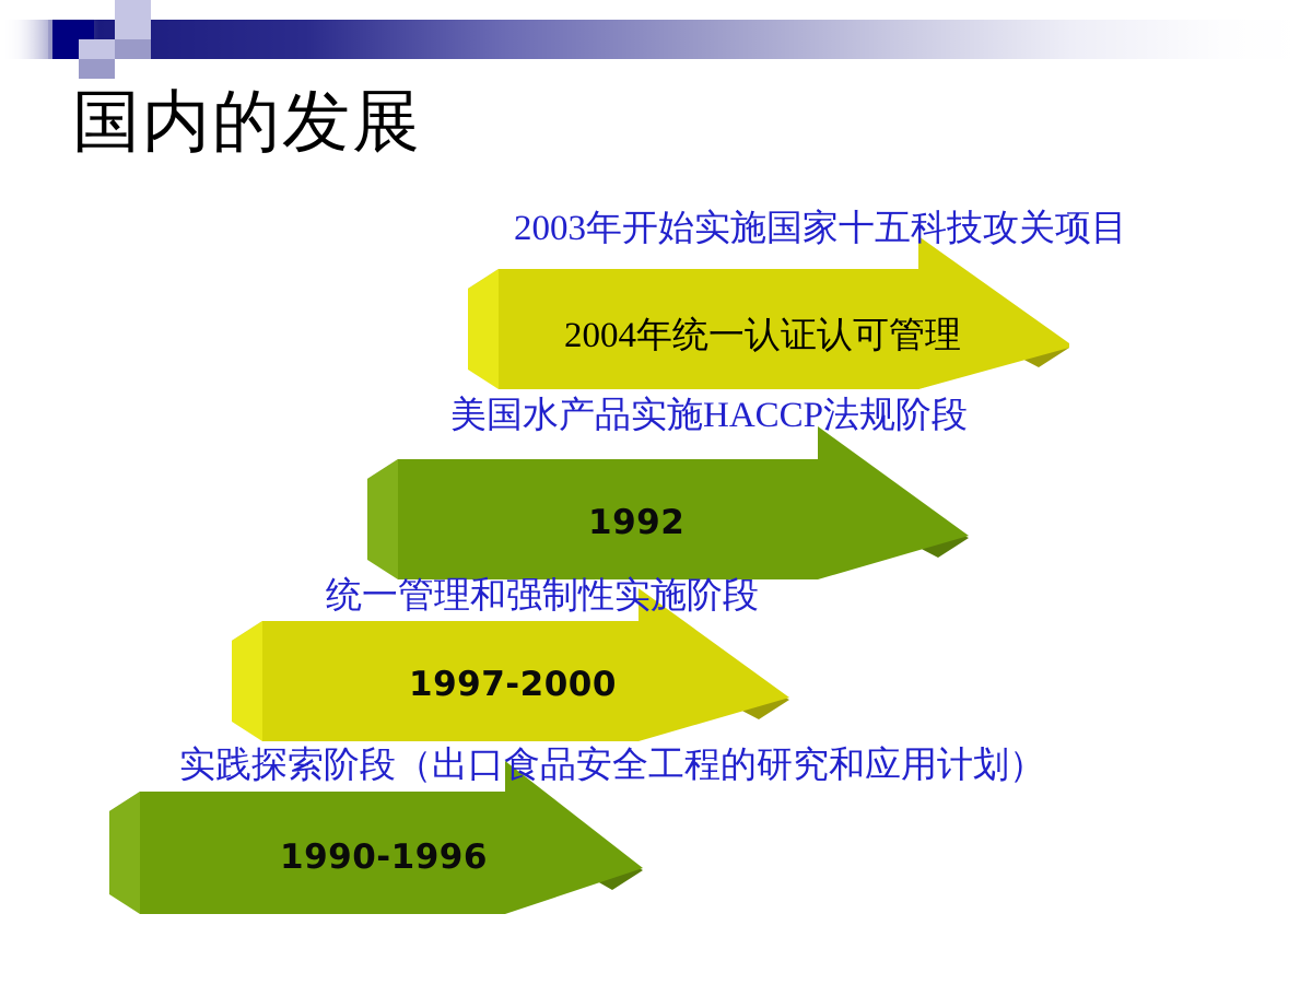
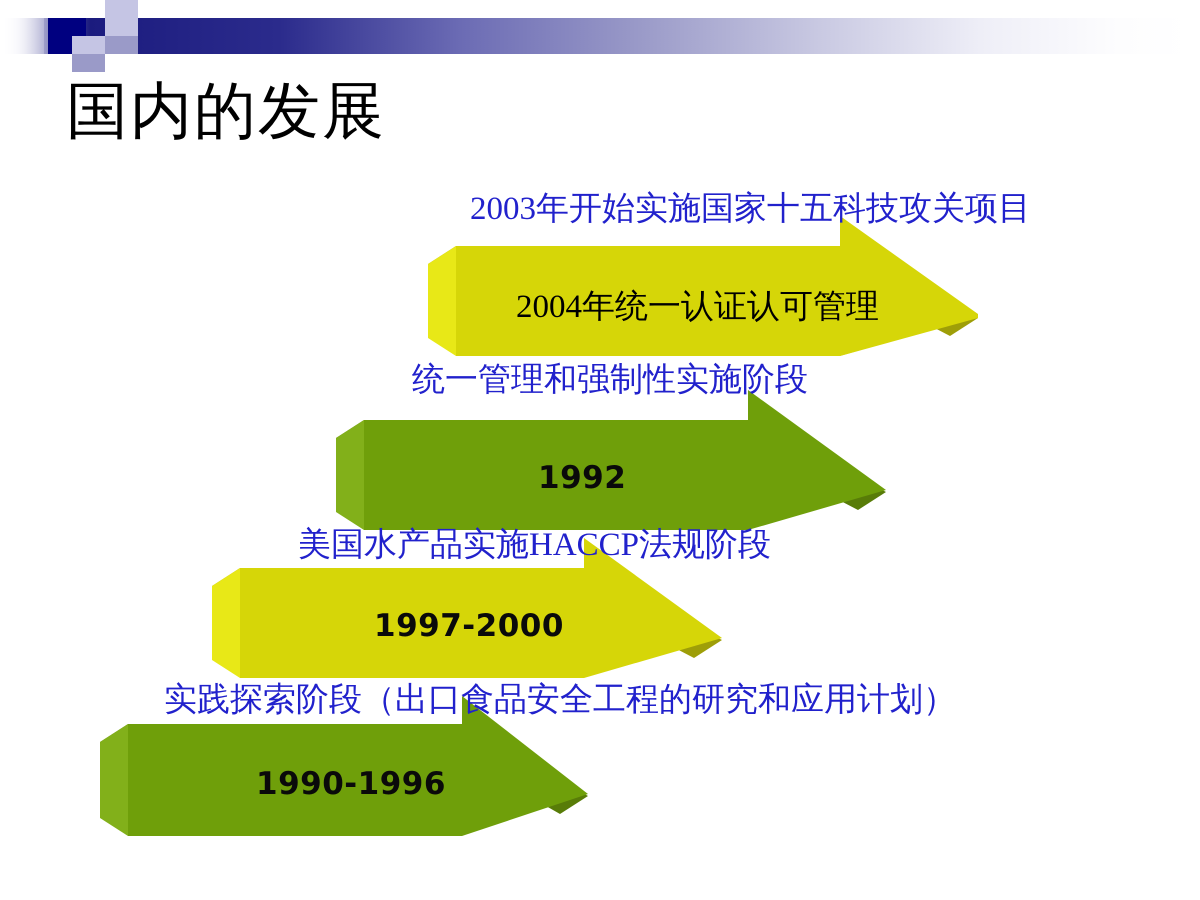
  国内的发展
  2003年开始实施国家十五科技攻关项目
  2004年统一认证认可管理
- 美国水产品实施HACCP法规阶段
+ 统一管理和强制性实施阶段
  1992
- 统一管理和强制性实施阶段
+ 美国水产品实施HACCP法规阶段
  1997-2000
  实践探索阶段（出口食品安全工程的研究和应用计划）
  1990-1996
